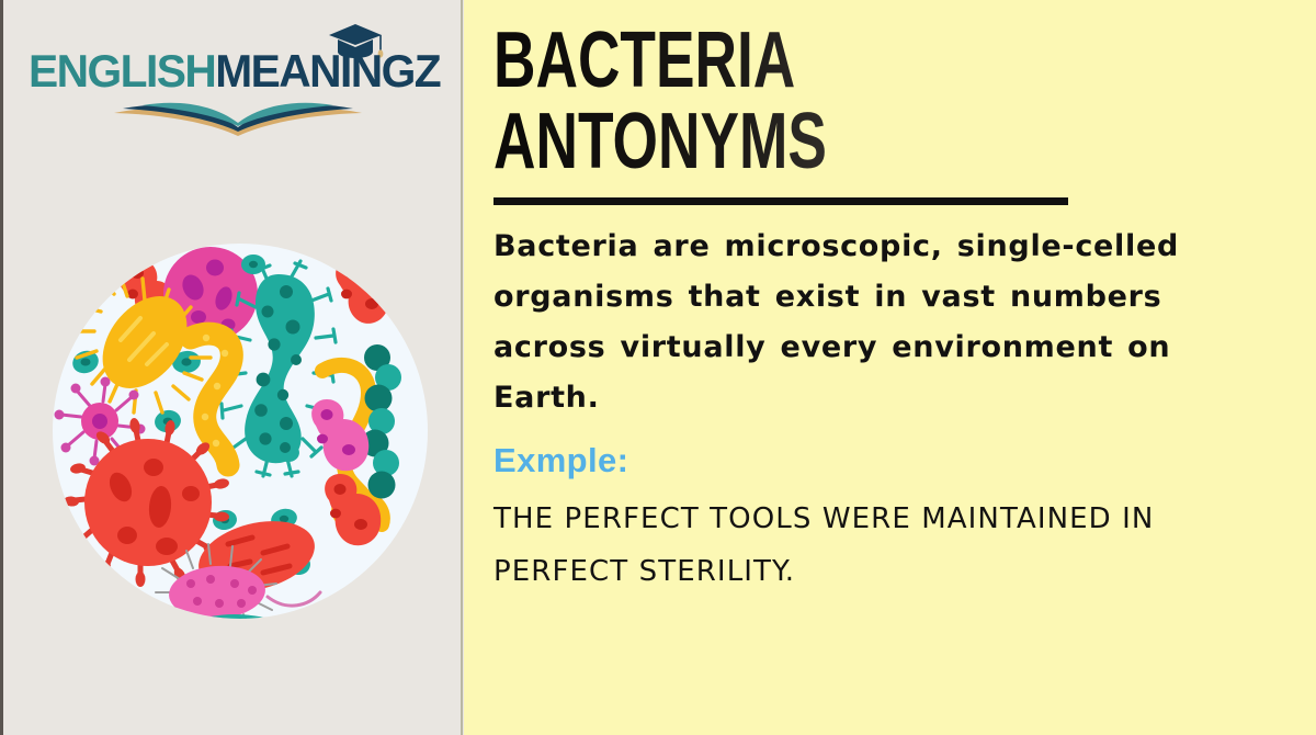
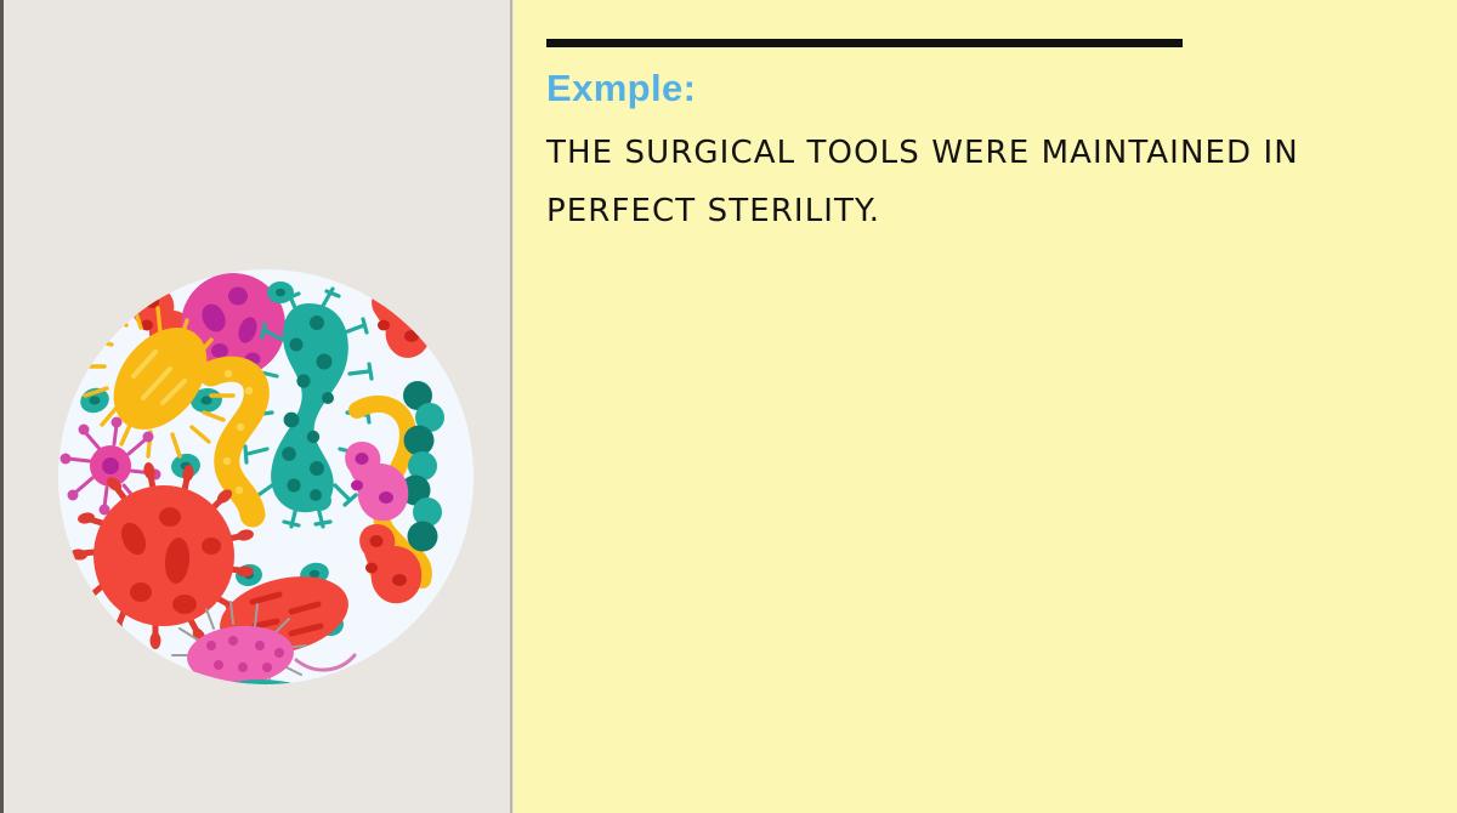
- ENGLISHMEANINGZ
- BACTERIA
- ANTONYMS
- Bacteria are microscopic, single-celled organisms that exist in vast numbers across virtually every environment on Earth.
  Exmple:
- THE PERFECT TOOLS WERE MAINTAINED IN PERFECT STERILITY.
+ THE SURGICAL TOOLS WERE MAINTAINED IN PERFECT STERILITY.
